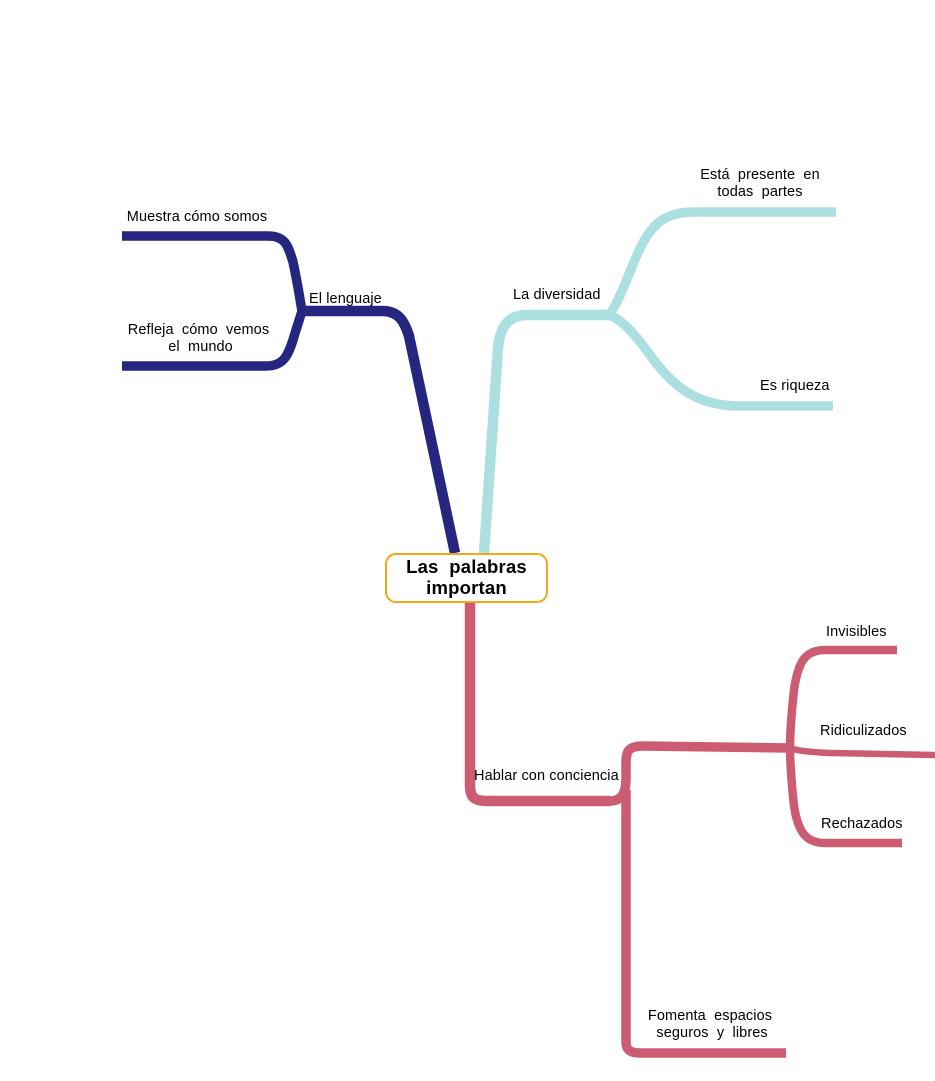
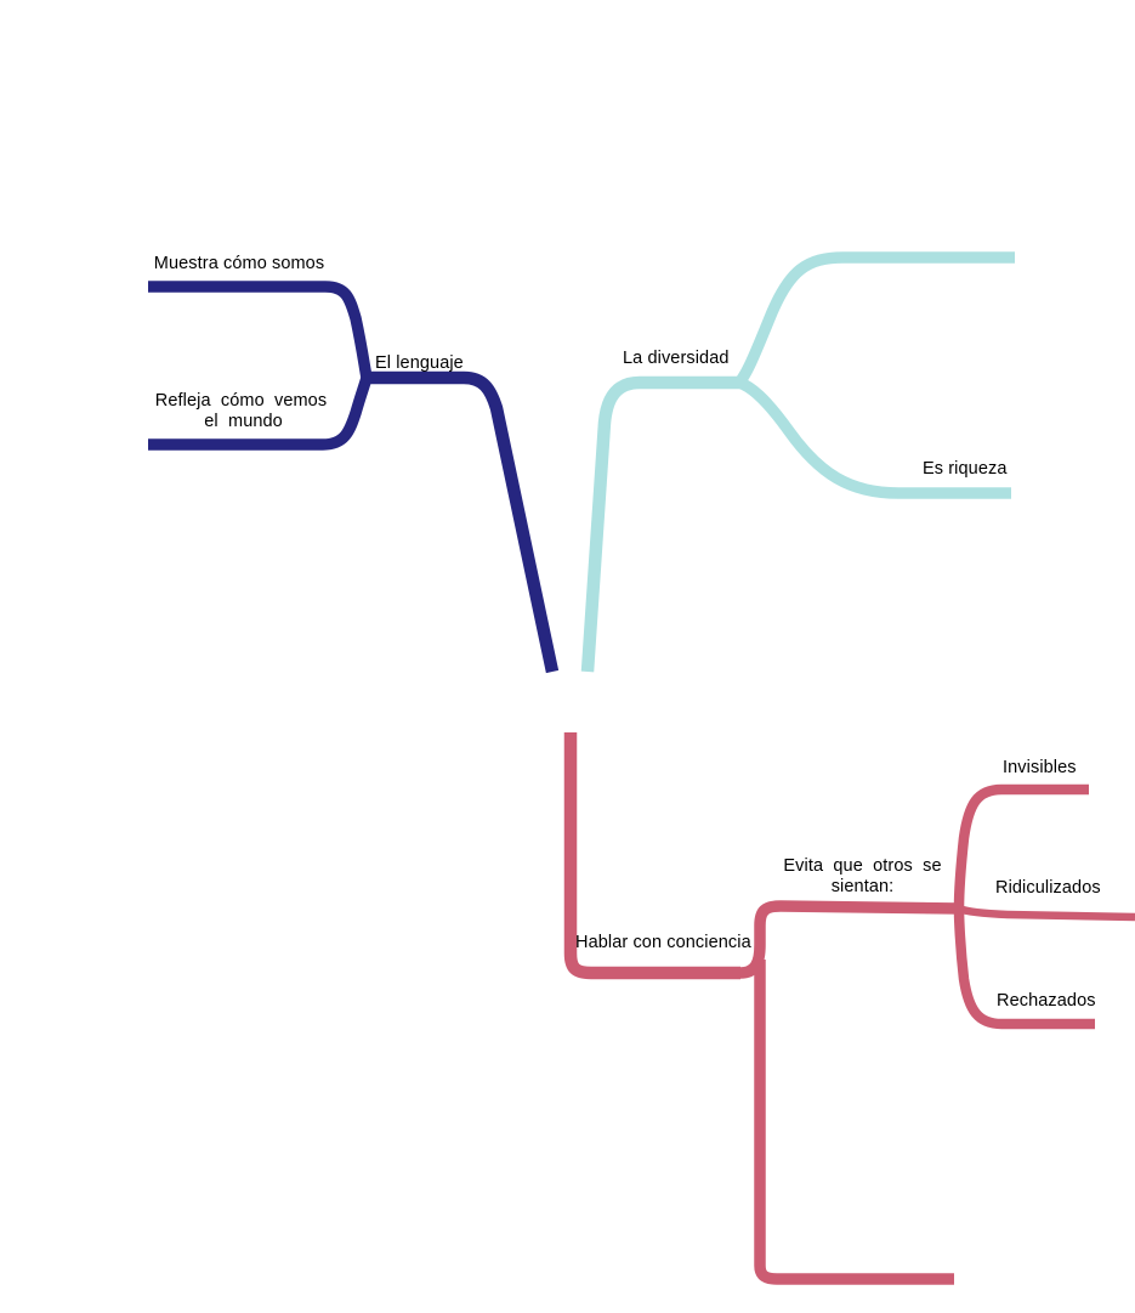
- Las palabras
- importan
  Muestra cómo somos
  Refleja cómo vemos
  el mundo
  El lenguaje
- Está presente en
- todas partes
  La diversidad
  Es riqueza
  Hablar con conciencia
+ Evita que otros se
+ sientan:
  Invisibles
  Ridiculizados
  Rechazados
- Fomenta espacios
- seguros y libres
